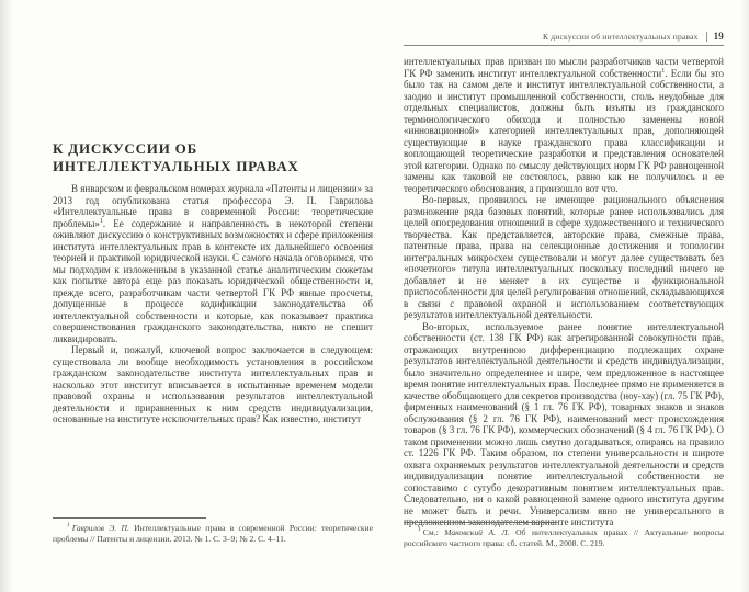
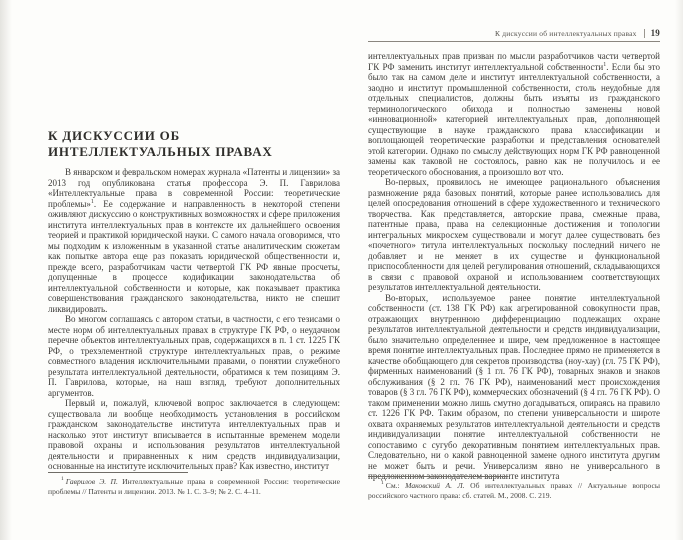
  К ДИСКУССИИ ОБ ИНТЕЛЛЕКТУАЛЬНЫХ ПРАВАХ
  В январском и февральском номерах журнала «Патенты и лицензии» за 2013 год опубликована статья профессора Э. П. Гаврилова «Интеллектуальные права в современной России: теоретические проблемы» . Ее содержание и направленность в некоторой степени оживляют дискуссию о конструктивных возможностях и сфере приложения института интеллектуальных прав в контексте их дальнейшего освоения теорией и практикой юридической науки. С самого начала оговоримся, что мы подходим к изложенным в указанной статье аналитическим сюжетам как попытке автора еще раз показать юридической общественности и, прежде всего, разработчикам части четвертой ГК РФ явные просчеты, допущенные в процессе кодификации законодательства об интеллектуальной собственности и которые, как показывает практика совершенствования гражданского законодательства, никто не спешит ликвидировать.
+ Во многом соглашаясь с автором статьи, в частности, с его тезисами о месте норм об интеллектуальных правах в структуре ГК РФ, о неудачном перечне объектов интеллектуальных прав, содержащихся в п. 1 ст. 1225 ГК РФ, о трехэлементной структуре интеллектуальных прав, о режиме совместного владения исключительными правами, о понятии служебного результата интеллектуальной деятельности, обратимся к тем позициям Э. П. Гаврилова, которые, на наш взгляд, требуют дополнительных аргументов.
  Первый и, пожалуй, ключевой вопрос заключается в следующем: существовала ли вообще необходимость установления в российском гражданском законодательстве института интеллектуальных прав и насколько этот институт вписывается в испытанные временем модели правовой охраны и использования результатов интеллектуальной деятельности и приравненных к ним средств индивидуализации, основанные на институте исключительных прав? Как известно, институт
  Гаврилов Э. П. Интеллектуальные права в современной России: теоретические проблемы // Патенты и лицензии. 2013. № 1. С. 3–9; № 2. С. 4–11.
  К дискуссии об интеллектуальных правах
  19
  интеллектуальных прав призван по мысли разработчиков части четвертой ГК РФ заменить институт интеллектуальной собственности . Если бы это было так на самом деле и институт интеллектуальной собственности, а заодно и институт промышленной собственности, столь неудобные для отдельных специалистов, должны быть изъяты из гражданского терминологического обихода и полностью заменены новой «инновационной» категорией интеллектуальных прав, дополняющей существующие в науке гражданского права классификации и воплощающей теоретические разработки и представления основателей этой категории. Однако по смыслу действующих норм ГК РФ равноценной замены как таковой не состоялось, равно как не получилось и ее теоретического обоснования, а произошло вот что.
  Во-первых, проявилось не имеющее рационального объяснения размножение ряда базовых понятий, которые ранее использовались для целей опосредования отношений в сфере художественного и технического творчества. Как представляется, авторские права, смежные права, патентные права, права на селекционные достижения и топологии интегральных микросхем существовали и могут далее существовать без «почетного» титула интеллектуальных поскольку последний ничего не добавляет и не меняет в их существе и функциональной приспособленности для целей регулирования отношений, складывающихся в связи с правовой охраной и использованием соответствующих результатов интеллектуальной деятельности.
  Во-вторых, используемое ранее понятие интеллектуальной собственности (ст. 138 ГК РФ) как агрегированной совокупности прав, отражающих внутреннюю дифференциацию подлежащих охране результатов интеллектуальной деятельности и средств индивидуализации, было значительно определеннее и шире, чем предложенное в настоящее время понятие интеллектуальных прав. Последнее прямо не применяется в качестве обобщающего для секретов производства (ноу-хау) (гл. 75 ГК РФ), фирменных наименований (§ 1 гл. 76 ГК РФ), товарных знаков и знаков обслуживания (§ 2 гл. 76 ГК РФ), наименований мест происхождения товаров (§ 3 гл. 76 ГК РФ), коммерческих обозначений (§ 4 гл. 76 ГК РФ). О таком применении можно лишь смутно догадываться, опираясь на правило ст. 1226 ГК РФ. Таким образом, по степени универсальности и широте охвата охраняемых результатов интеллектуальной деятельности и средств индивидуализации понятие интеллектуальной собственности не сопоставимо с сугубо декоративным понятием интеллектуальных прав. Следовательно, ни о какой равноценной замене одного института другим не может быть и речи. Универсализм явно не универсального в предложенном законодателем варианте института
  См.: Маковский А. Л. Об интеллектуальных правах // Актуальные вопросы российского частного права: сб. статей. М., 2008. С. 219.
